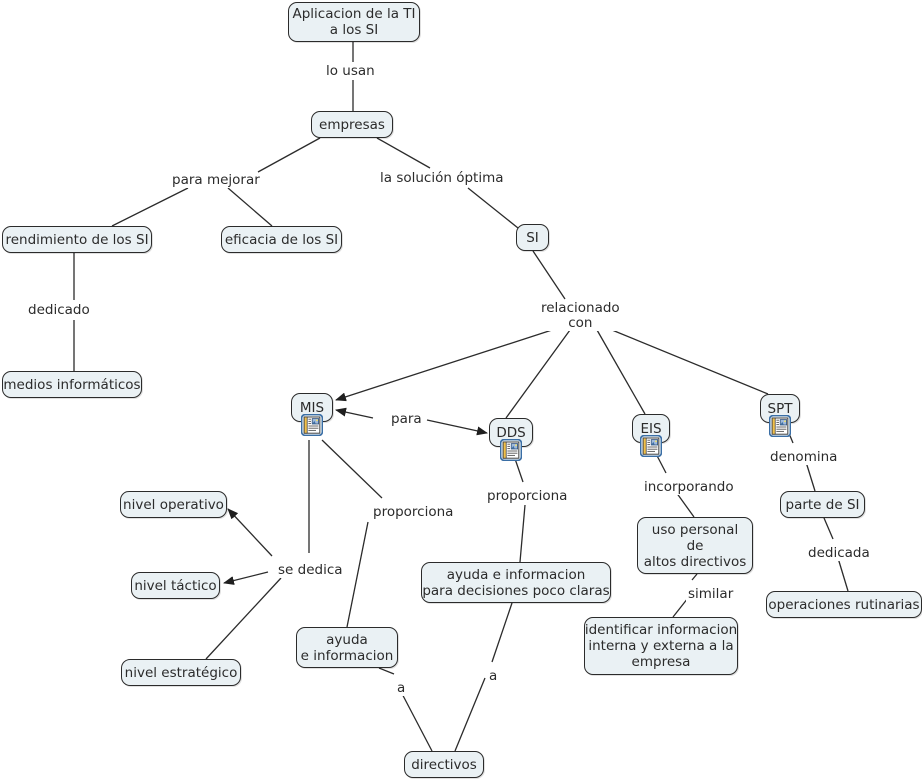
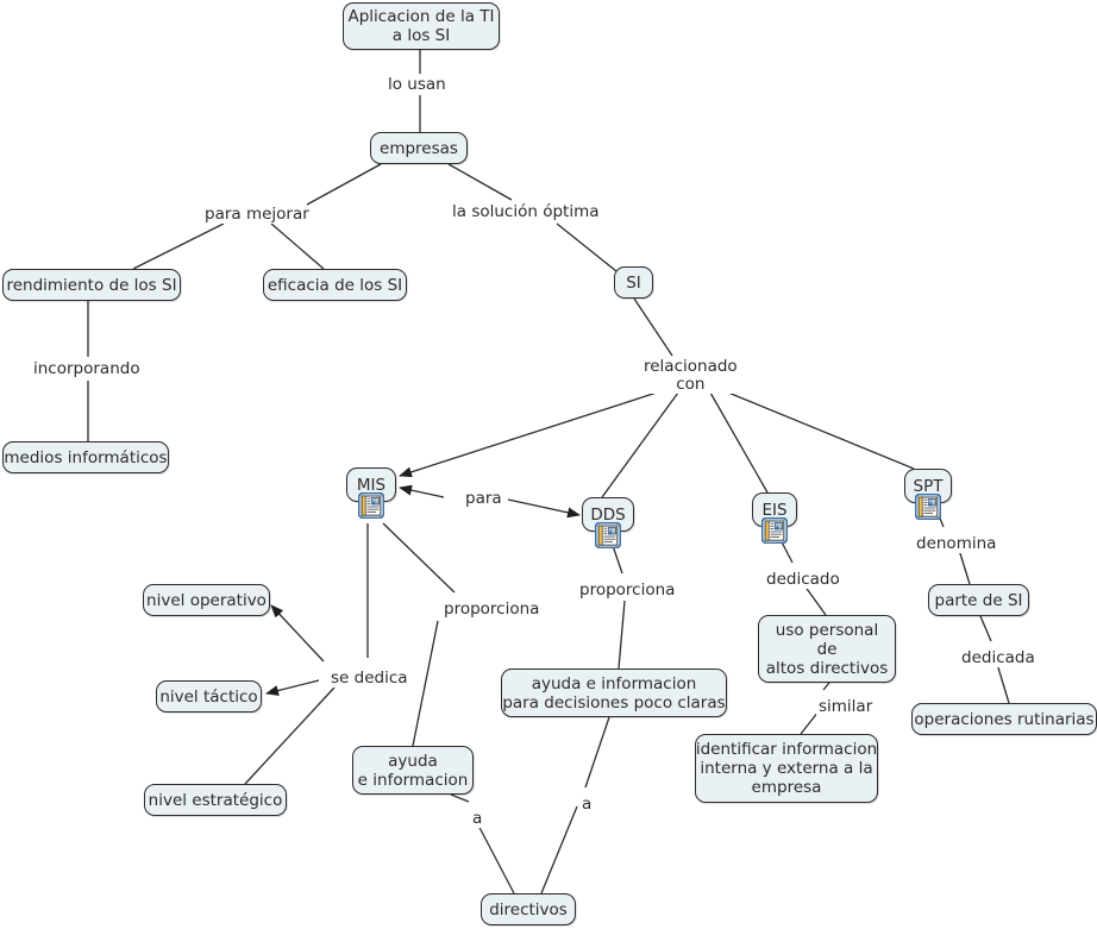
  Aplicacion de la TI
  a los SI
  empresas
  rendimiento de los SI
  eficacia de los SI
  medios informáticos
  SI
  MIS
  DDS
  EIS
  SPT
  nivel operativo
  nivel táctico
  nivel estratégico
  ayuda
  e informacion
  ayuda e informacion
  para decisiones poco claras
  uso personal
  de
  altos directivos
  identificar informacion
  interna y externa a la
  empresa
  parte de SI
  operaciones rutinarias
  directivos
  lo usan
  para mejorar
  la solución óptima
- dedicado
+ incorporando
  relacionado
  con
  para
  proporciona
  proporciona
- incorporando
+ dedicado
  denomina
  se dedica
  similar
  dedicada
  a
  a
